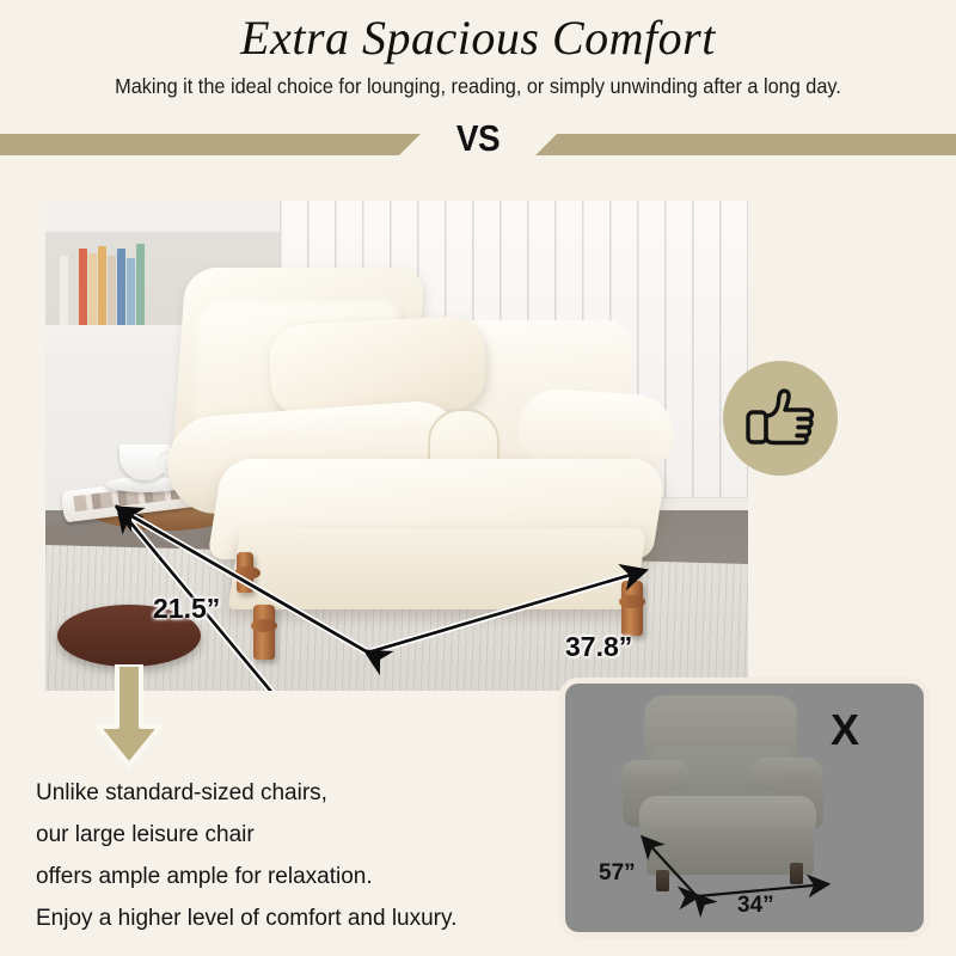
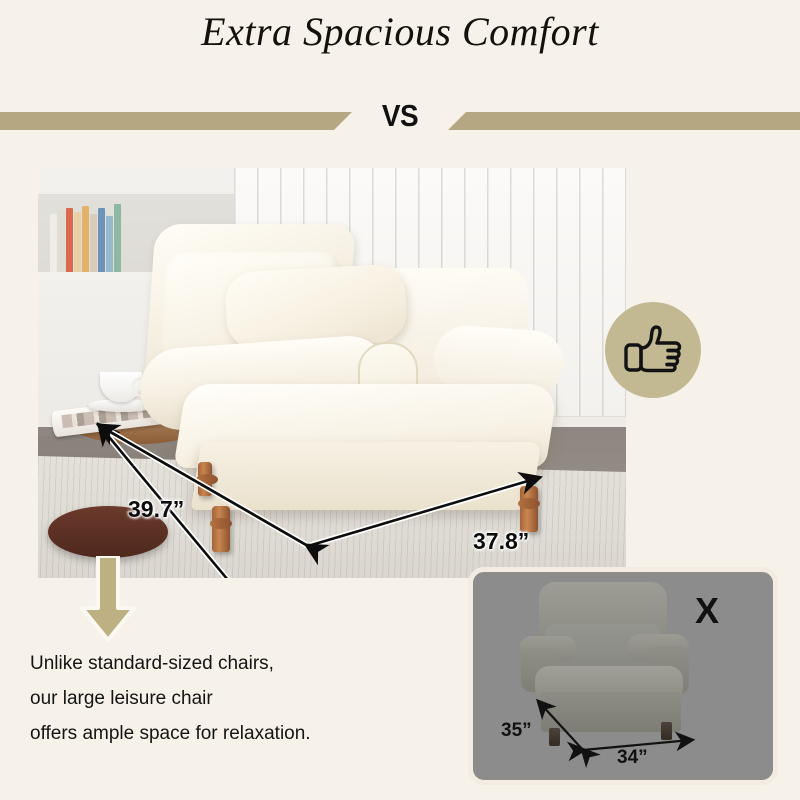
  Extra Spacious Comfort
- Making it the ideal choice for lounging, reading, or simply unwinding after a long day.
  VS
- 21.5”
+ 39.7”
  37.8”
  Unlike standard-sized chairs,
  our large leisure chair
- offers ample ample for relaxation.
+ offers ample space for relaxation.
- Enjoy a higher level of comfort and luxury.
  X
- 57”
+ 35”
  34”
